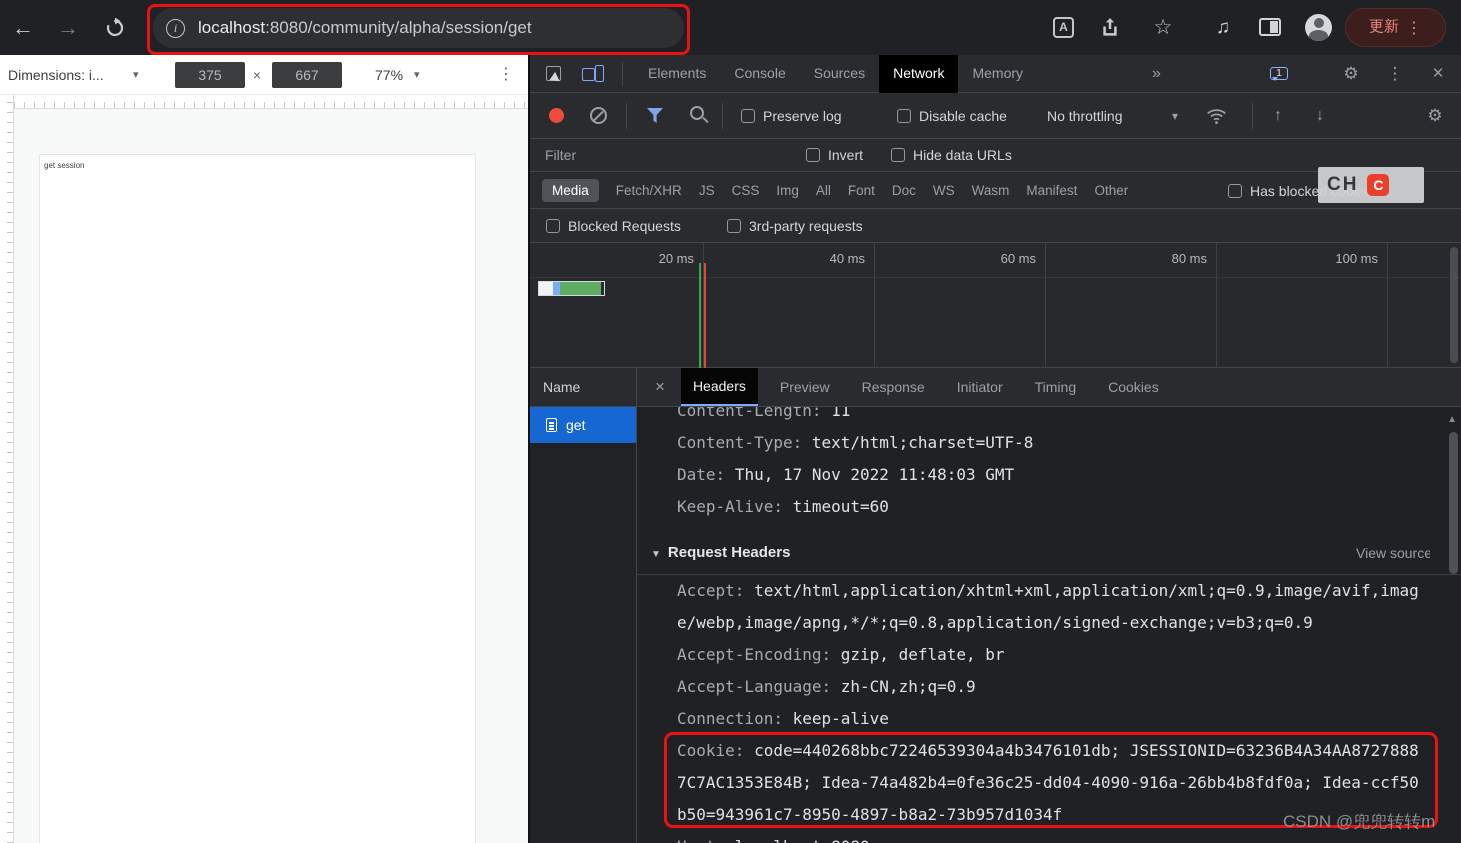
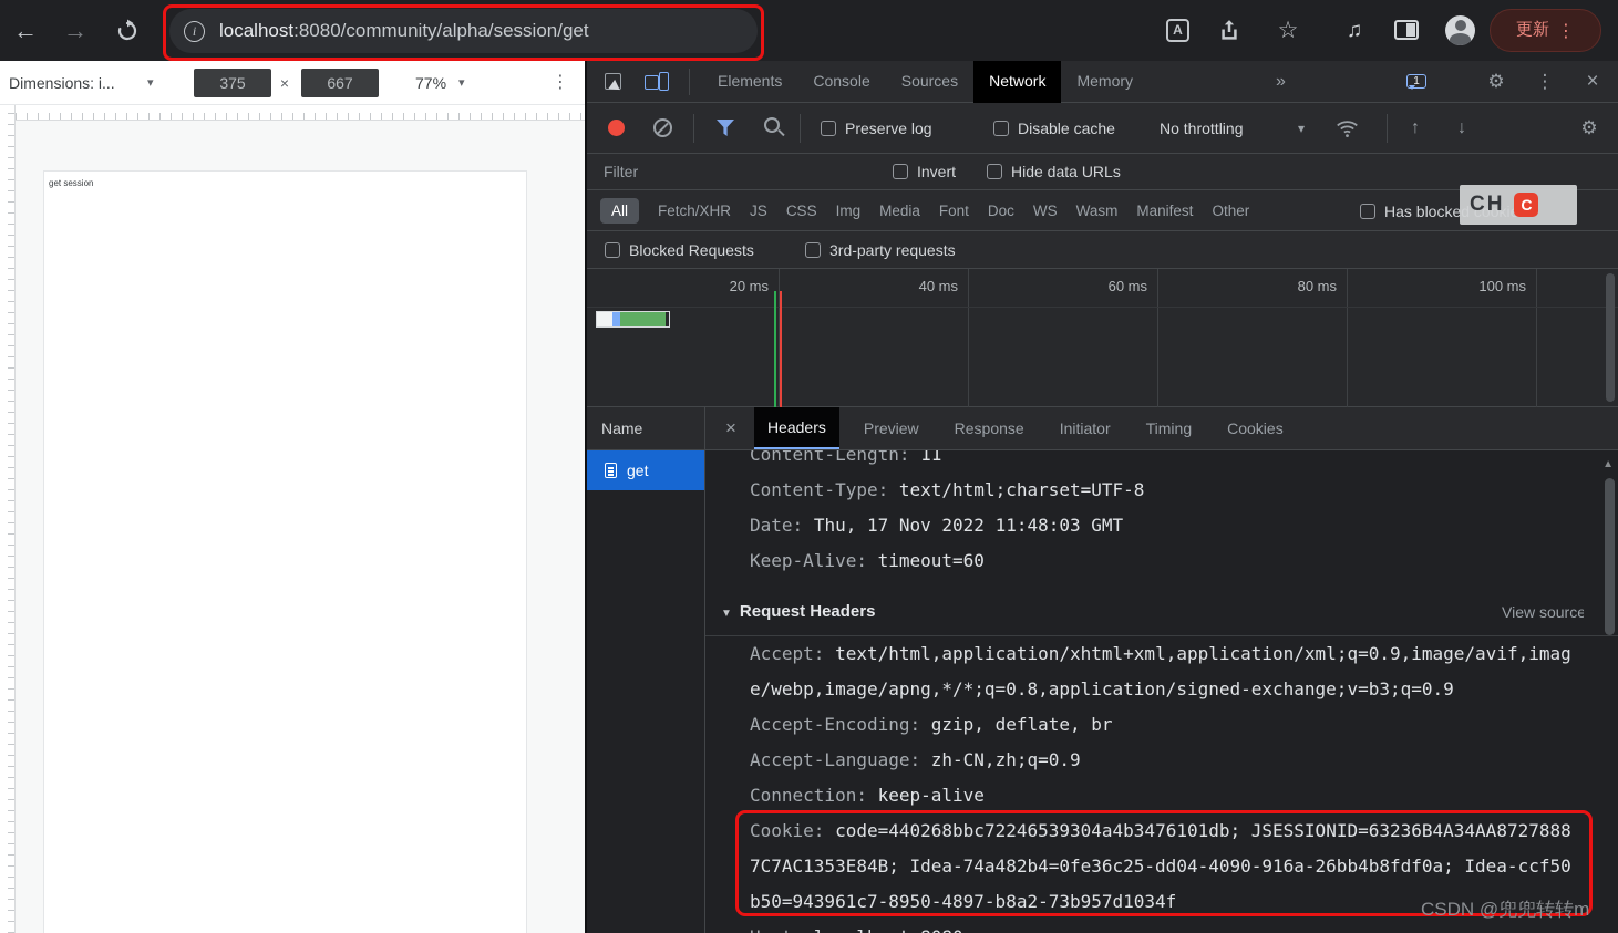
  ←
  →
  i
  localhost:8080/community/alpha/session/get
  A
  ☆
  ♫
  更新
  ⋮
  Dimensions: i...
  ▾
  375
  ×
  667
  77%
  ▾
  ⋮
  get session
  Elements
  Console
  Sources
  Network
  Memory
  »
  1
  ⚙
  ⋮
  ×
  Preserve log
  Disable cache
  No throttling
  ▾
  ↑
  ↓
  ⚙
  Filter
  Invert
  Hide data URLs
- Media
+ All
  Fetch/XHR
  JS
  CSS
  Img
- All
+ Media
  Font
  Doc
  WS
  Wasm
  Manifest
  Other
  Blocked Requests
  3rd-party requests
  20 ms
  40 ms
  60 ms
  80 ms
  100 ms
  Name
  get
  ×
  Headers
  Preview
  Response
  Initiator
  Timing
  Cookies
  Content-Length: 11
  Content-Type: text/html;charset=UTF-8
  Date: Thu, 17 Nov 2022 11:48:03 GMT
  Keep-Alive: timeout=60
  ▼ Request Headers
  Accept: text/html,application/xhtml+xml,application/xml;q=0.9,image/avif,image/webp,image/apng,*/*;q=0.8,application/signed-exchange;v=b3;q=0.9
  Accept-Encoding: gzip, deflate, br
  Accept-Language: zh-CN,zh;q=0.9
  Connection: keep-alive
  Cookie: code=440268bbc72246539304a4b3476101db; JSESSIONID=63236B4A34AA87278887C7AC1353E84B; Idea-74a482b4=0fe36c25-dd04-4090-916a-26bb4b8fdf0a; Idea-ccf50b50=943961c7-8950-4897-b8a2-73b957d1034f
  View source
  ▲
  CH
  C
  CSDN @兜兜转转m
